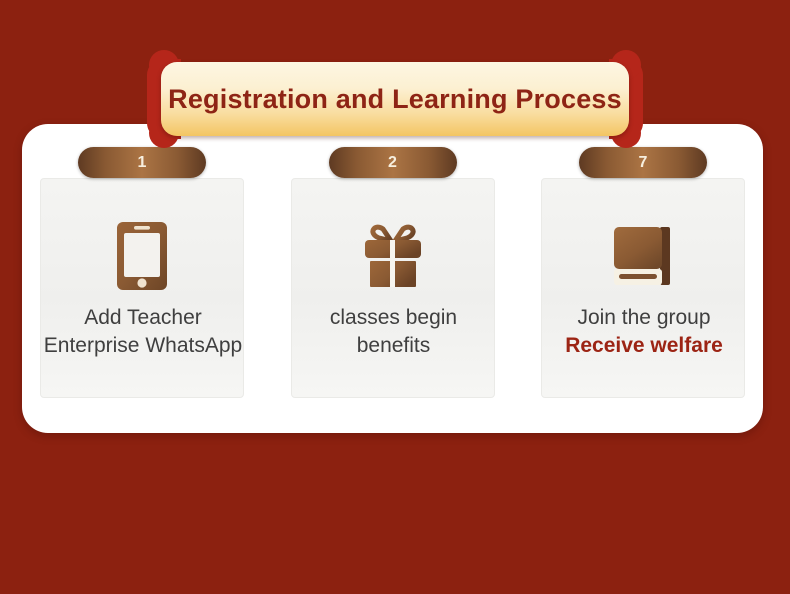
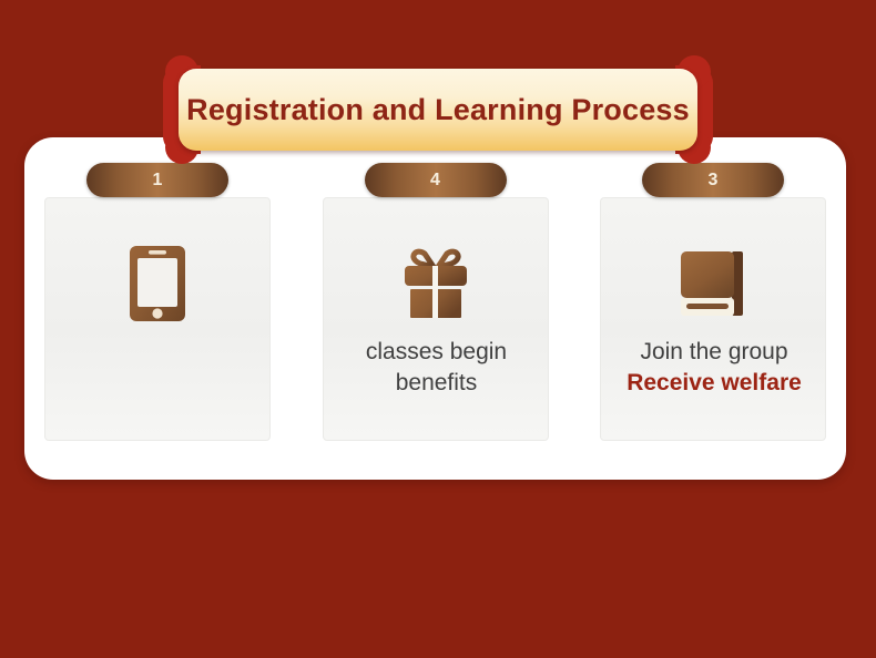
  Registration and Learning Process
  1
- Add Teacher
- Enterprise WhatsApp
- 2
+ 4
  classes begin
  benefits
- 7
+ 3
  Join the group
  Receive welfare
